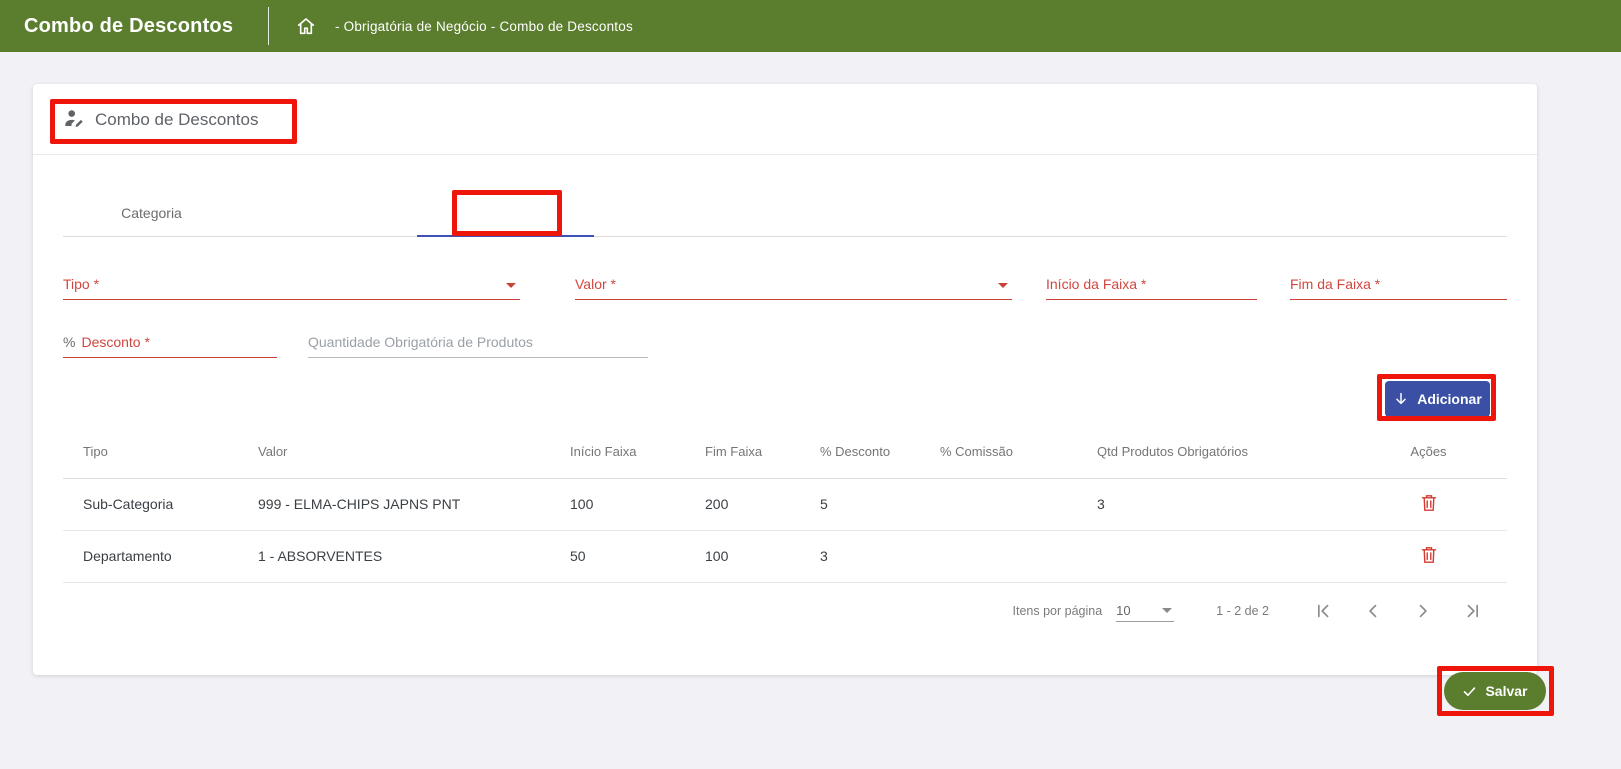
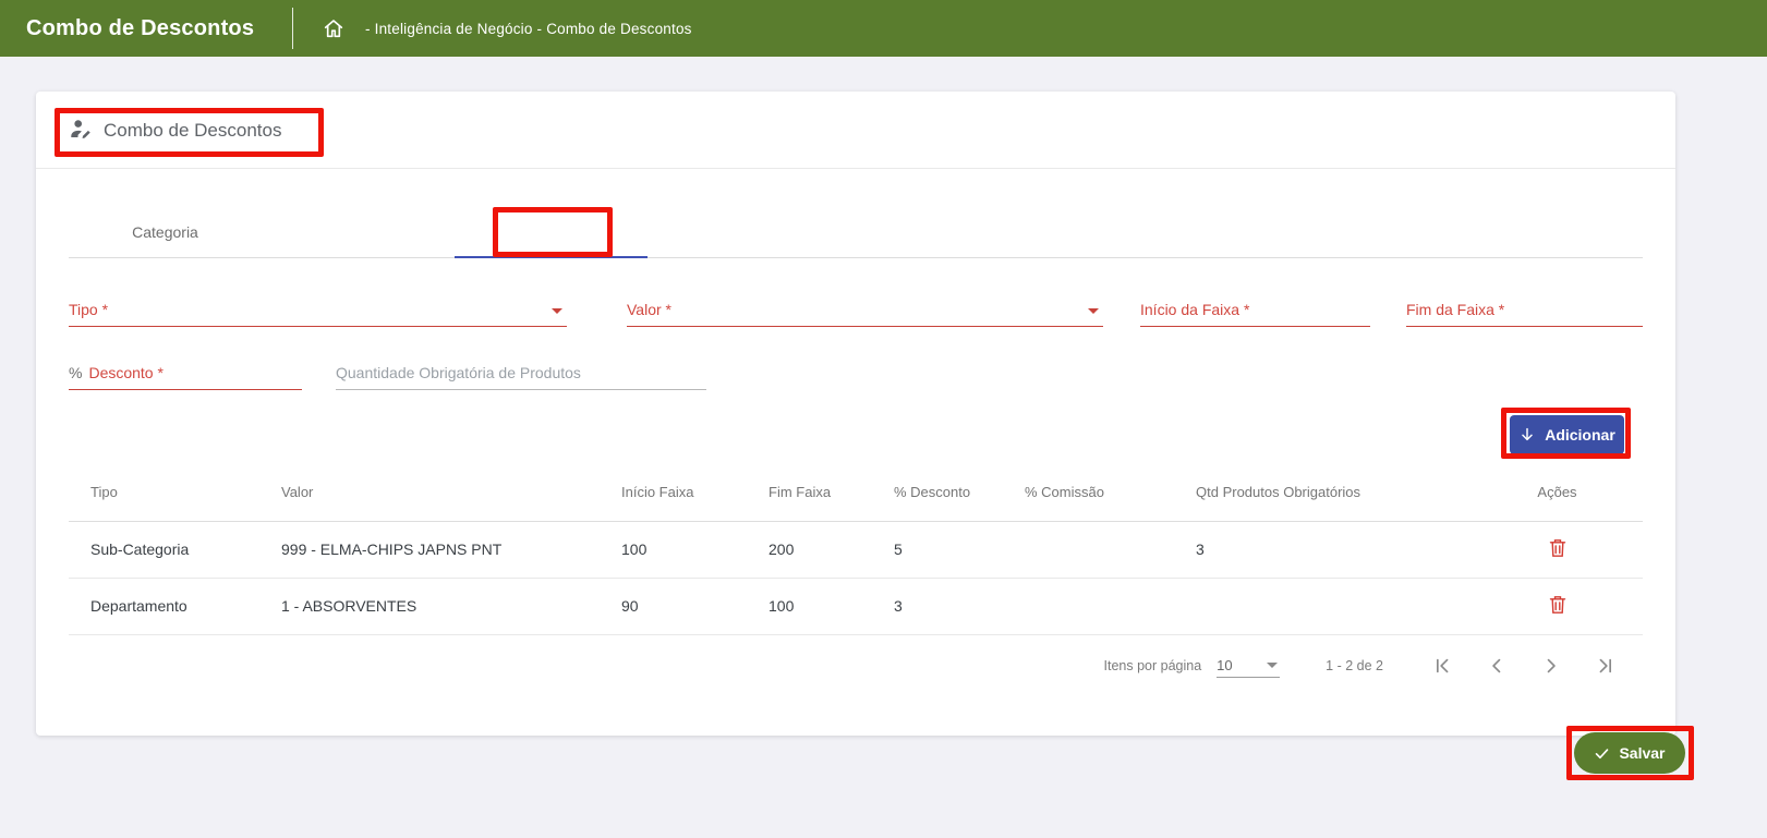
  Combo de Descontos
- - Obrigatória de Negócio - Combo de Descontos
+ - Inteligência de Negócio - Combo de Descontos
  Combo de Descontos
  Categoria
  Tipo *
  Valor *
  Início da Faixa *
  Fim da Faixa *
  %
  Desconto *
  Quantidade Obrigatória de Produtos
  Adicionar
  Tipo	Valor	Início Faixa	Fim Faixa	% Desconto	% Comissão	Qtd Produtos Obrigatórios	Ações
  Sub-Categoria	999 - ELMA-CHIPS JAPNS PNT	100	200	5		3
- Departamento	1 - ABSORVENTES	50	100	3
+ Departamento	1 - ABSORVENTES	90	100	3
  Itens por página
  10
  1 - 2 de 2
  Salvar
